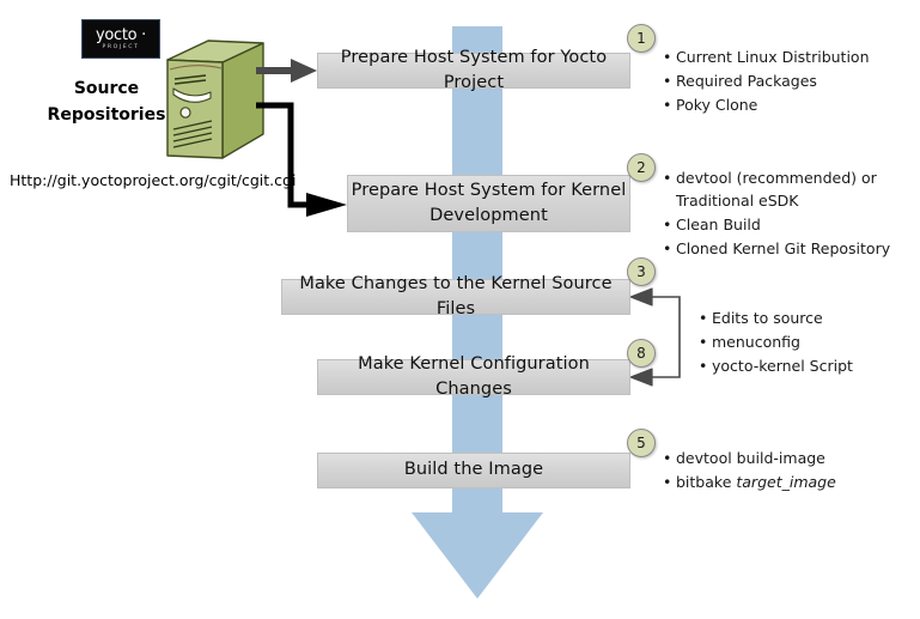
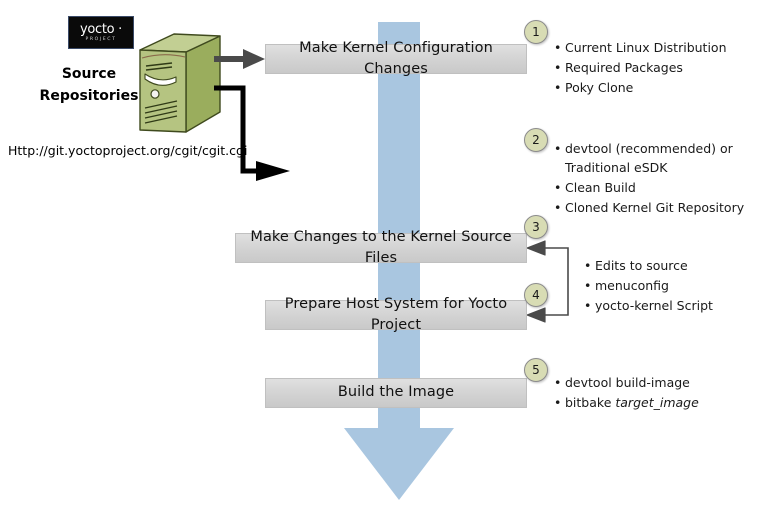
  yocto ·
  Source
  Repositories
  Http://git.yoctoproject.org/cgit/cgit.cgi
- Prepare Host System for Yocto Project
+ Make Kernel Configuration Changes
- Prepare Host System for Kernel Development
  Make Changes to the Kernel Source Files
- Make Kernel Configuration Changes
+ Prepare Host System for Yocto Project
  Build the Image
  1
  2
  3
- 8
+ 4
  5
  Current Linux Distribution
  Required Packages
  Poky Clone
  devtool (recommended) or Traditional eSDK
  Clean Build
  Cloned Kernel Git Repository
  Edits to source
  menuconfig
  yocto-kernel Script
  devtool build-image
  bitbake target_image
